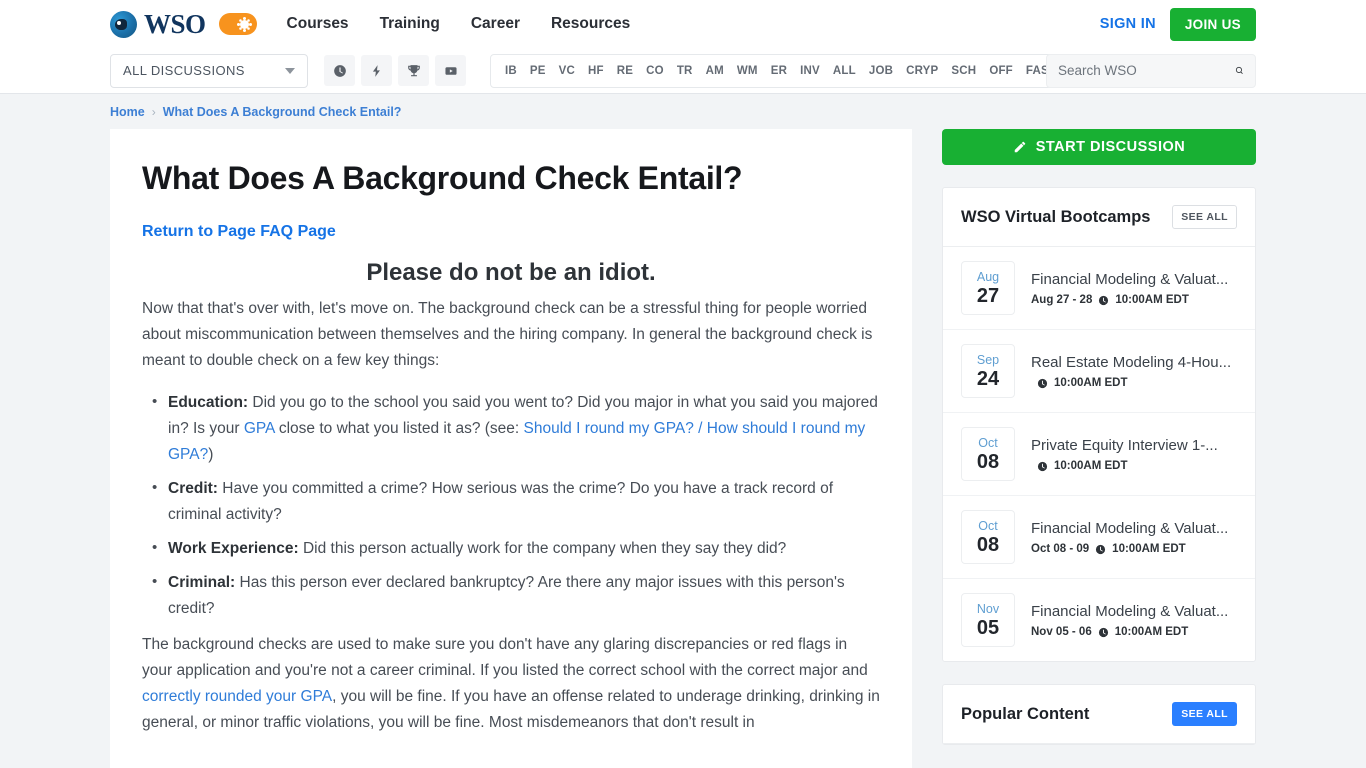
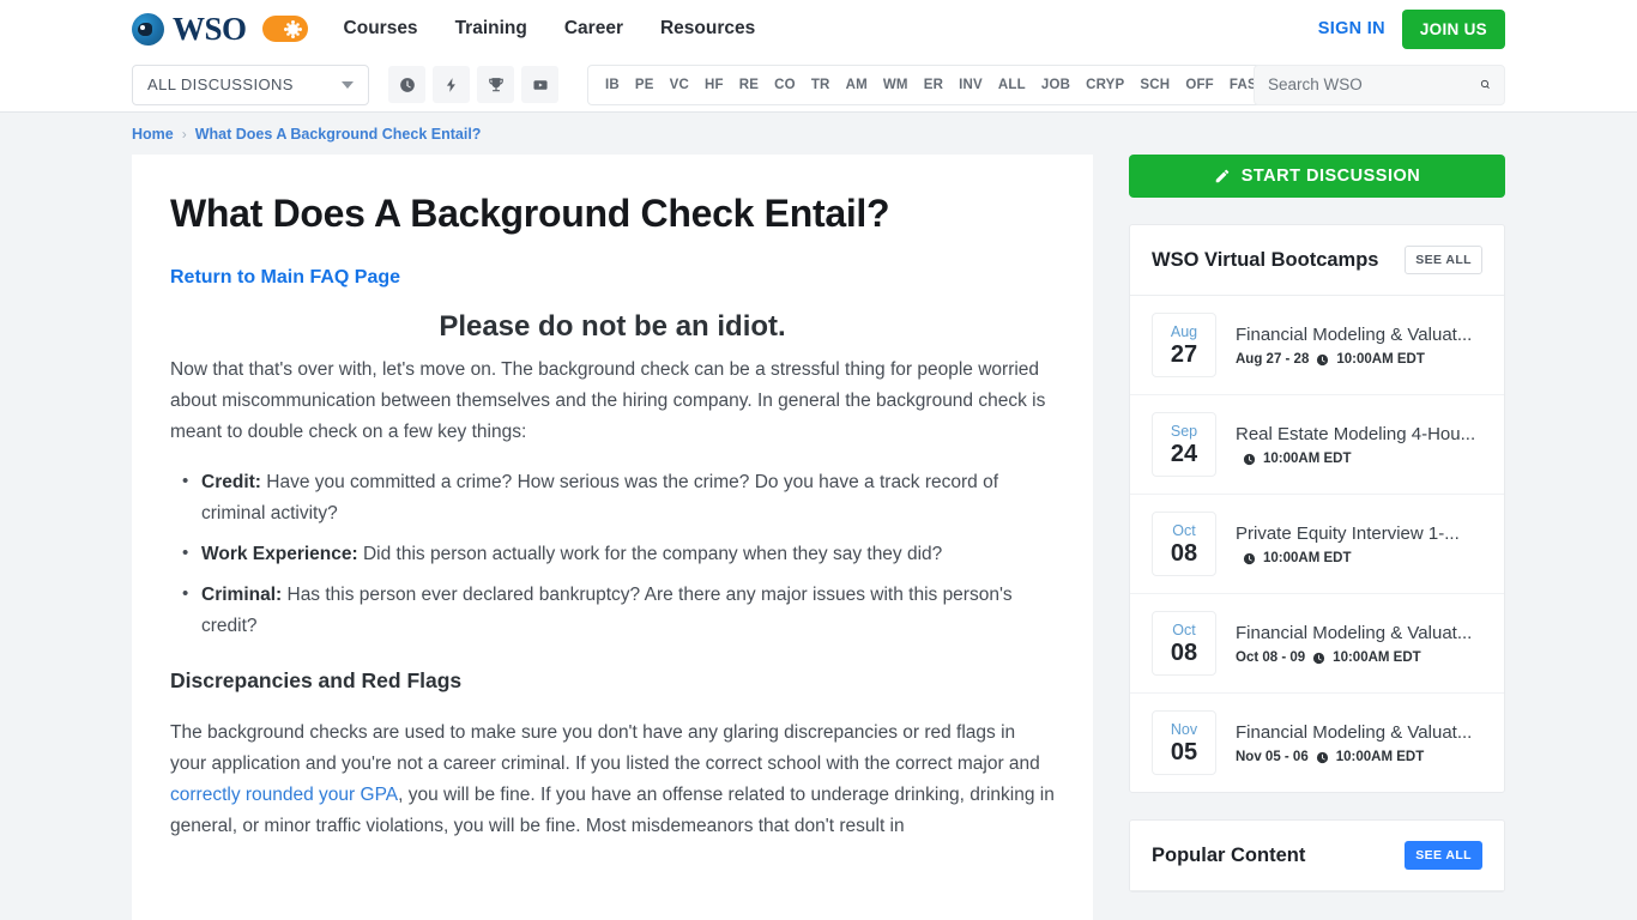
  WSO
  Courses
  Training
  Career
  Resources
  SIGN IN
  JOIN US
  ALL DISCUSSIONS
  IB
  PE
  VC
  HF
  RE
  CO
  TR
  AM
  WM
  ER
  INV
  ALL
  JOB
  CRYP
  SCH
  OFF
  FAS
  Search WSO
  Home
  ›
  What Does A Background Check Entail?
  What Does A Background Check Entail?
- Return to Page FAQ Page
+ Return to Main FAQ Page
  Please do not be an idiot.
  Now that that's over with, let's move on. The background check can be a stressful thing for people worried about miscommunication between themselves and the hiring company. In general the background check is meant to double check on a few key things:
- Education: Did you go to the school you said you went to? Did you major in what you said you majored in? Is your GPA close to what you listed it as? (see: Should I round my GPA? / How should I round my GPA?)
  Credit: Have you committed a crime? How serious was the crime? Do you have a track record of criminal activity?
  Work Experience: Did this person actually work for the company when they say they did?
  Criminal: Has this person ever declared bankruptcy? Are there any major issues with this person's credit?
+ Discrepancies and Red Flags
  The background checks are used to make sure you don't have any glaring discrepancies or red flags in your application and you're not a career criminal. If you listed the correct school with the correct major and correctly rounded your GPA, you will be fine. If you have an offense related to underage drinking, drinking in general, or minor traffic violations, you will be fine. Most misdemeanors that don't result in
  START DISCUSSION
  WSO Virtual Bootcamps
  SEE ALL
  Aug
  27
  Financial Modeling & Valuat...
  Aug 27 - 28
  10:00AM EDT
  Sep
  24
  Real Estate Modeling 4-Hou...
  10:00AM EDT
  Oct
  08
  Private Equity Interview 1-...
  10:00AM EDT
  Oct
  08
  Financial Modeling & Valuat...
  Oct 08 - 09
  10:00AM EDT
  Nov
  05
  Financial Modeling & Valuat...
  Nov 05 - 06
  10:00AM EDT
  Popular Content
  SEE ALL
